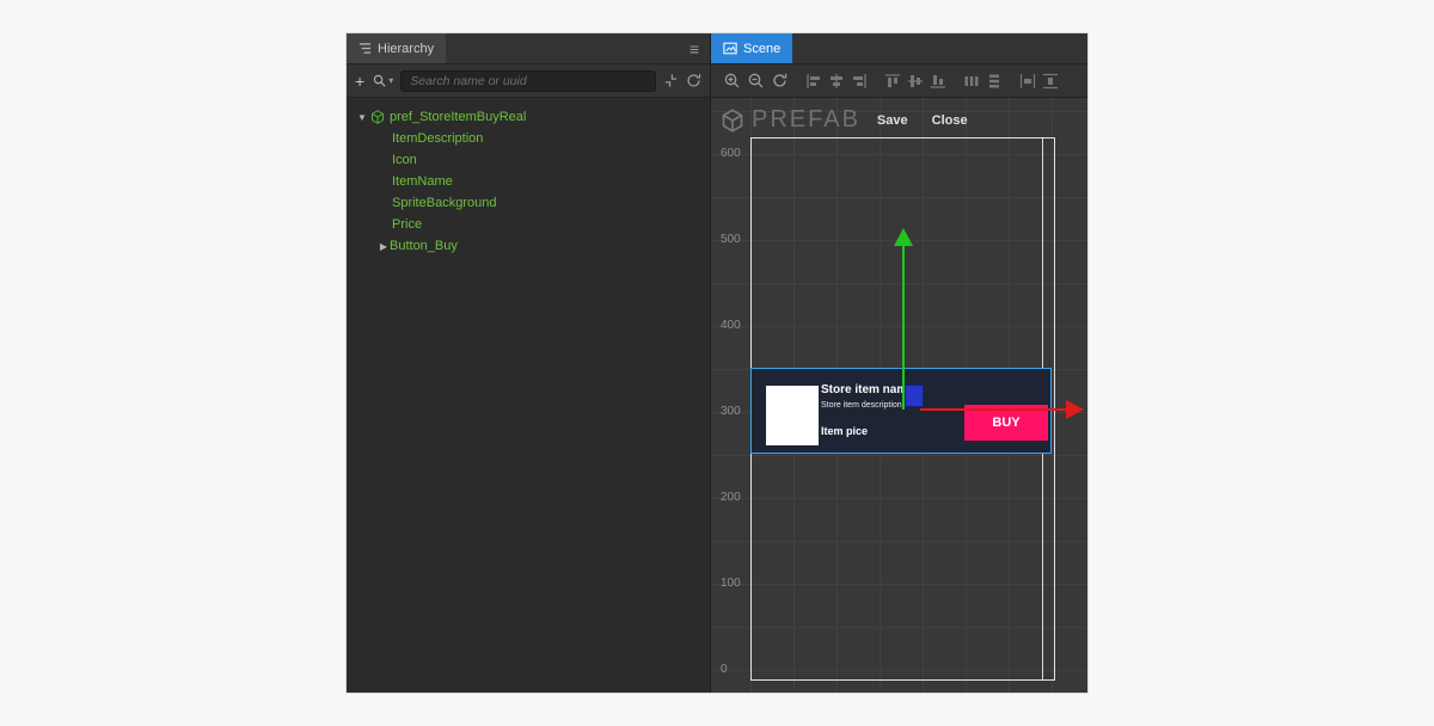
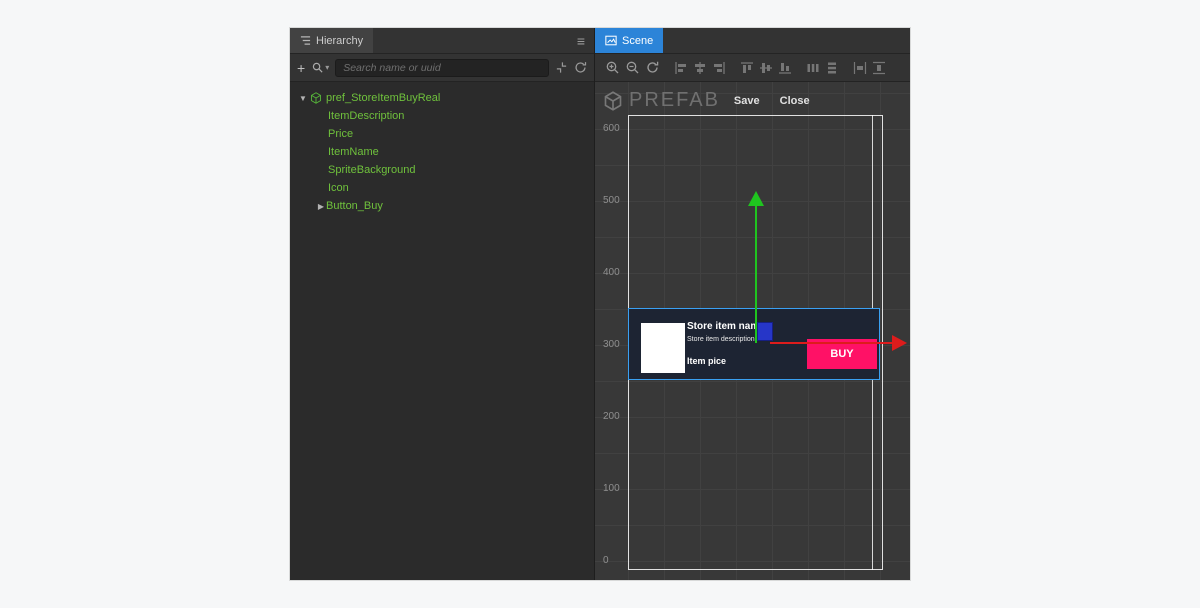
  Hierarchy
  ≡
  +
  ▾
  Search name or uuid
  ▼
  pref_StoreItemBuyReal
  ItemDescription
- Icon
+ Price
  ItemName
  SpriteBackground
- Price
+ Icon
  ▶
  Button_Buy
  Scene
  600
  500
  400
  300
  200
  100
  0
  PREFAB
  Save
  Close
  Store item na
  Item pice
  BUY
